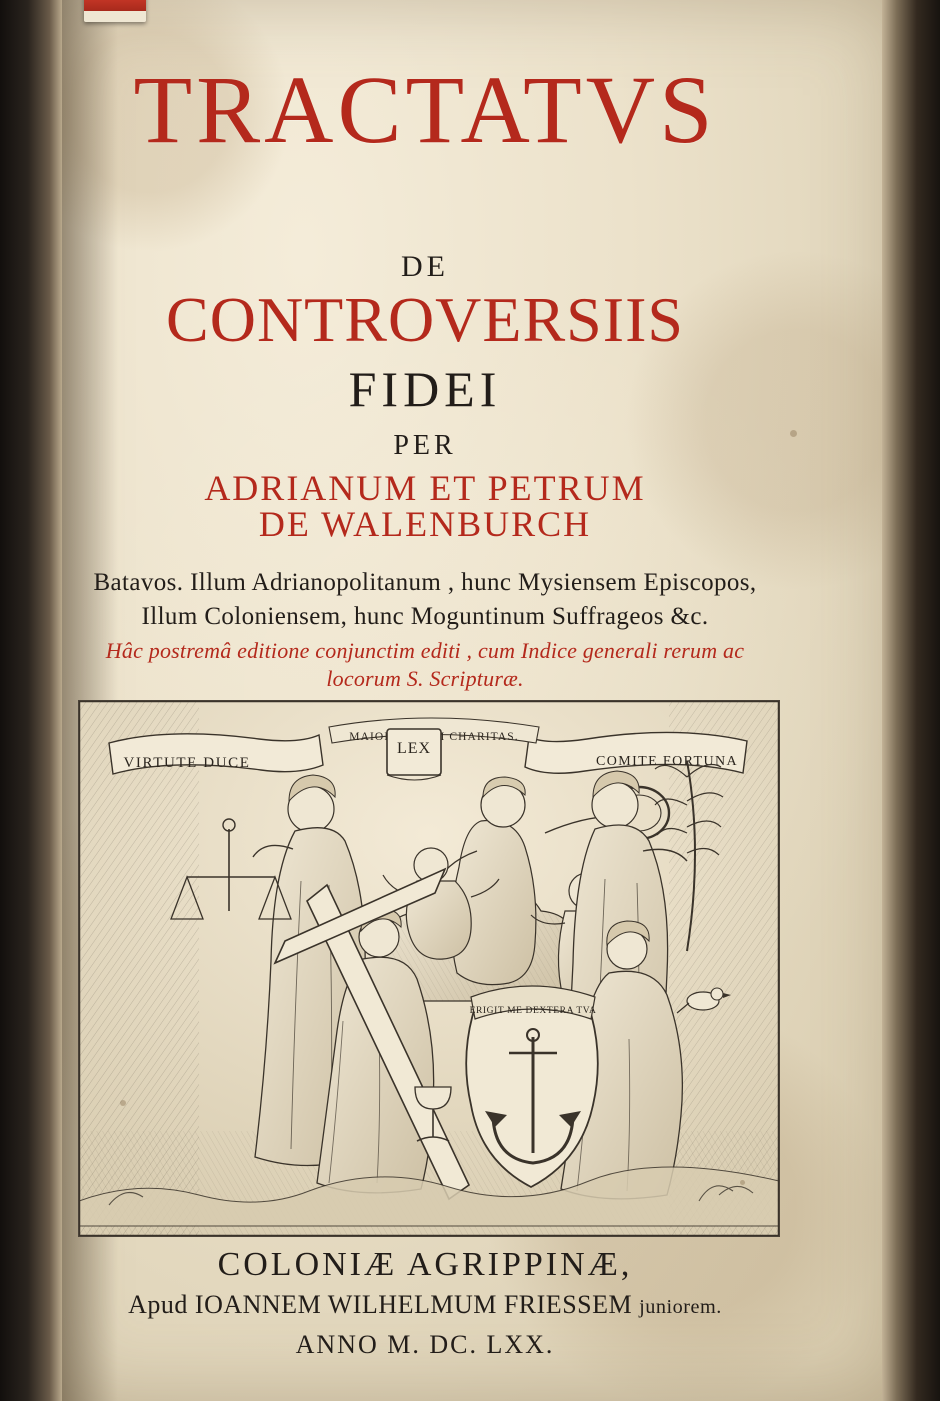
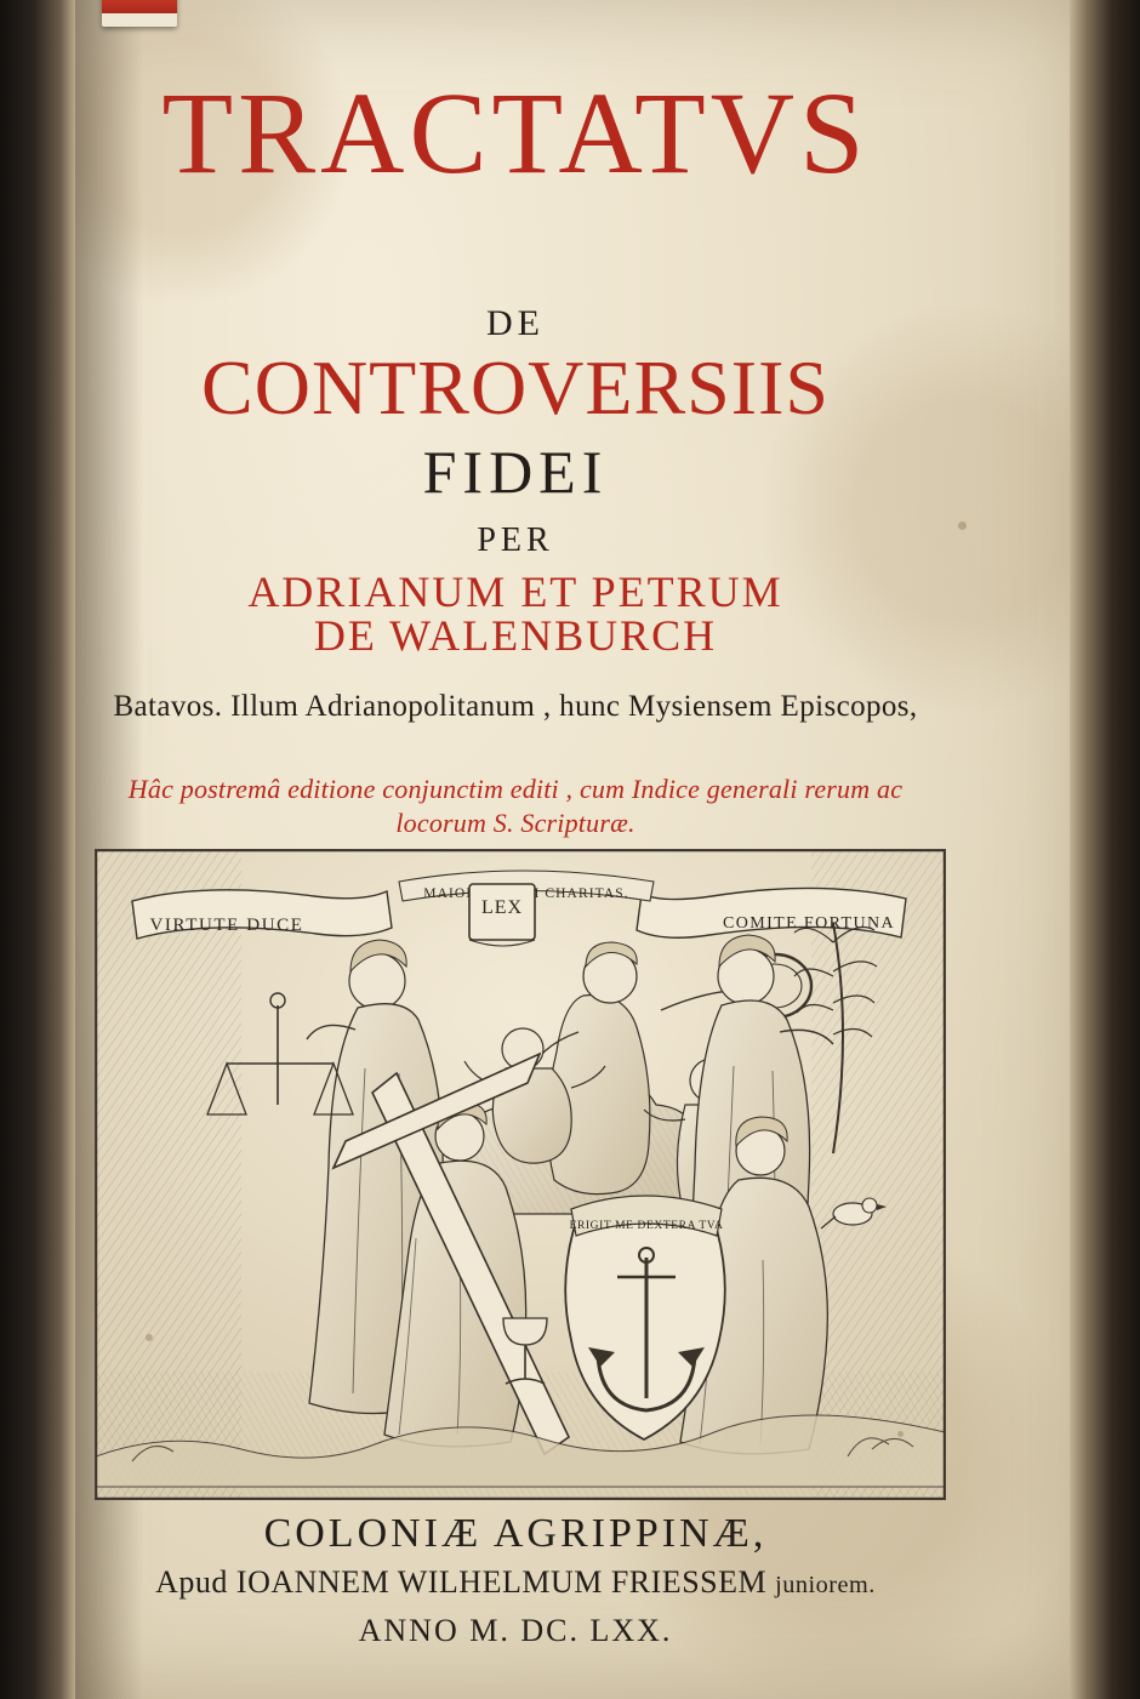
  TRACTATVS
  DE
  CONTROVERSIIS
  FIDEI
  PER
  ADRIANUM ET PETRUM
  DE WALENBURCH
  Batavos. Illum Adrianopolitanum , hunc Mysiensem Episcopos,
- Illum Coloniensem, hunc Moguntinum Suffrageos &c.
  Hâc postremâ editione conjunctim editi , cum Indice generali rerum ac
  locorum S. Scripturæ.
  VIRTUTE DUCE
  COMITE FORTUNA
  ERIGIT ME DEXTERA TVA
  LEX
  COLONIÆ AGRIPPINÆ,
  Apud IOANNEM WILHELMUM FRIESSEM juniorem.
  ANNO M. DC. LXX.
